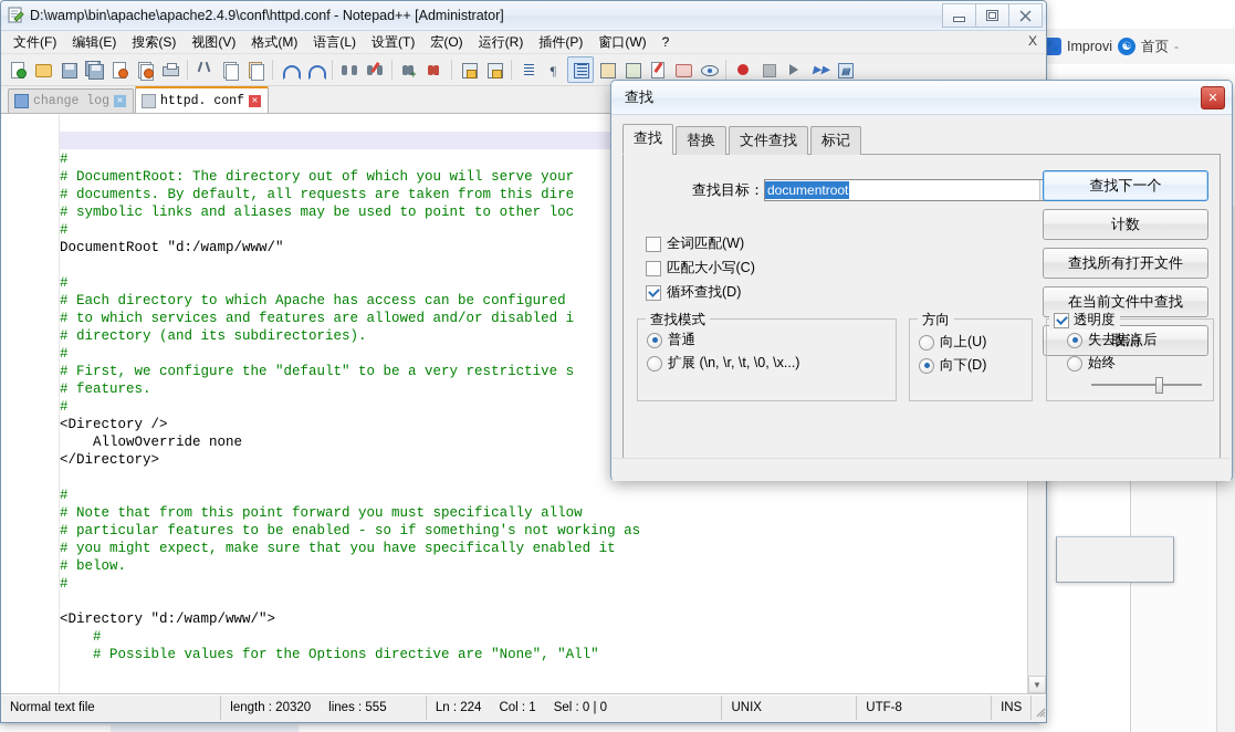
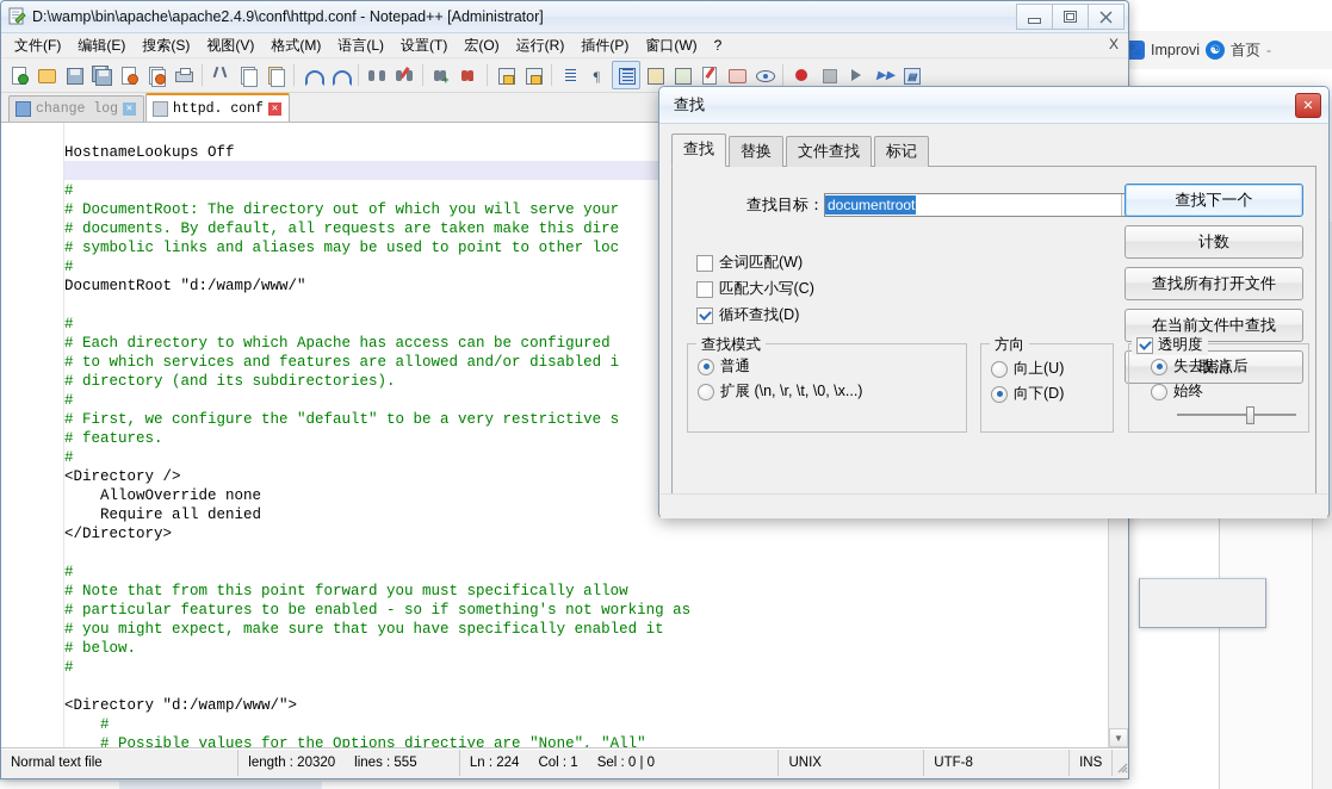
  🐾
  Improvi
  ☯
  首页
  -
  D:\wamp\bin\apache\apache2.4.9\conf\httpd.conf - Notepad++ [Administrator]
  文件(F)
  编辑(E)
  搜索(S)
  视图(V)
  格式(M)
  语言(L)
  设置(T)
  宏(O)
  运行(R)
  插件(P)
  窗口(W)
  ?
  X
  +
  -
  ¶
  ▶▶
  ▤
  change log
  ✕
  httpd. conf
  ✕
+ HostnameLookups Off
  #
  # DocumentRoot: The directory out of which you will serve your
- # documents. By default, all requests are taken from this dire
+ # documents. By default, all requests are taken make this dire
  # symbolic links and aliases may be used to point to other loc
  #
  DocumentRoot "d:/wamp/www/"
  #
  # Each directory to which Apache has access can be configured
  # to which services and features are allowed and/or disabled i
  # directory (and its subdirectories).
  #
  # First, we configure the "default" to be a very restrictive s
  # features.
  #
  <Directory />
  AllowOverride none
+ Require all denied
  </Directory>
  #
  # Note that from this point forward you must specifically allow
  # particular features to be enabled - so if something's not working as
  # you might expect, make sure that you have specifically enabled it
  # below.
  #
  <Directory "d:/wamp/www/">
  #
  # Possible values for the Options directive are "None", "All"
  ▼
  Normal text file
  length : 20320
  lines : 555
  Ln : 224
  Col : 1
  Sel : 0 | 0
  UNIX
  UTF-8
  INS
  查找
  ✕
  查找
  替换
  文件查找
  标记
  查找目标：
  documentroot
  查找下一个
  计数
  查找所有打开文件
  在当前文件中查找
  取消
  全词匹配(W)
  匹配大小写(C)
  循环查找(D)
  查找模式
  普通
  扩展 (\n, \r, \t, \0, \x...)
  方向
  向上(U)
  向下(D)
  透明度
  失去焦点后
  始终
